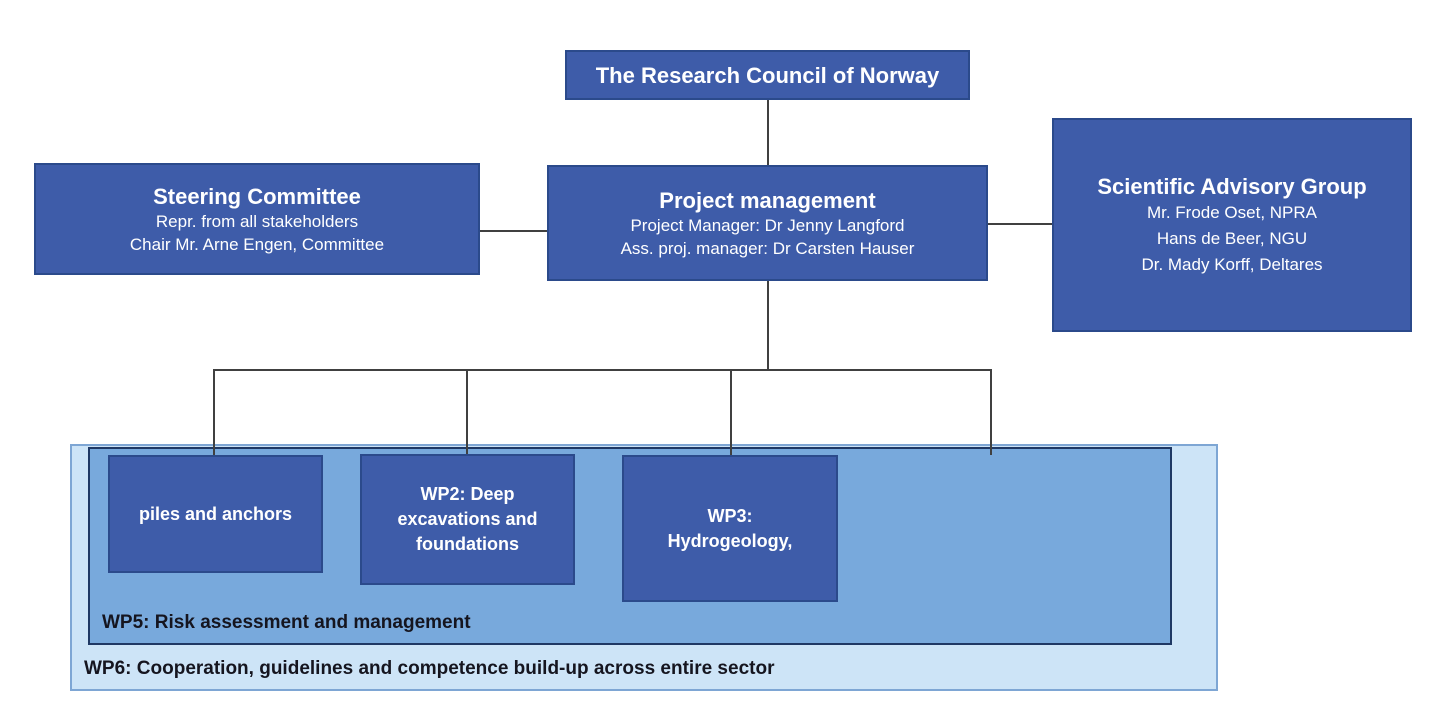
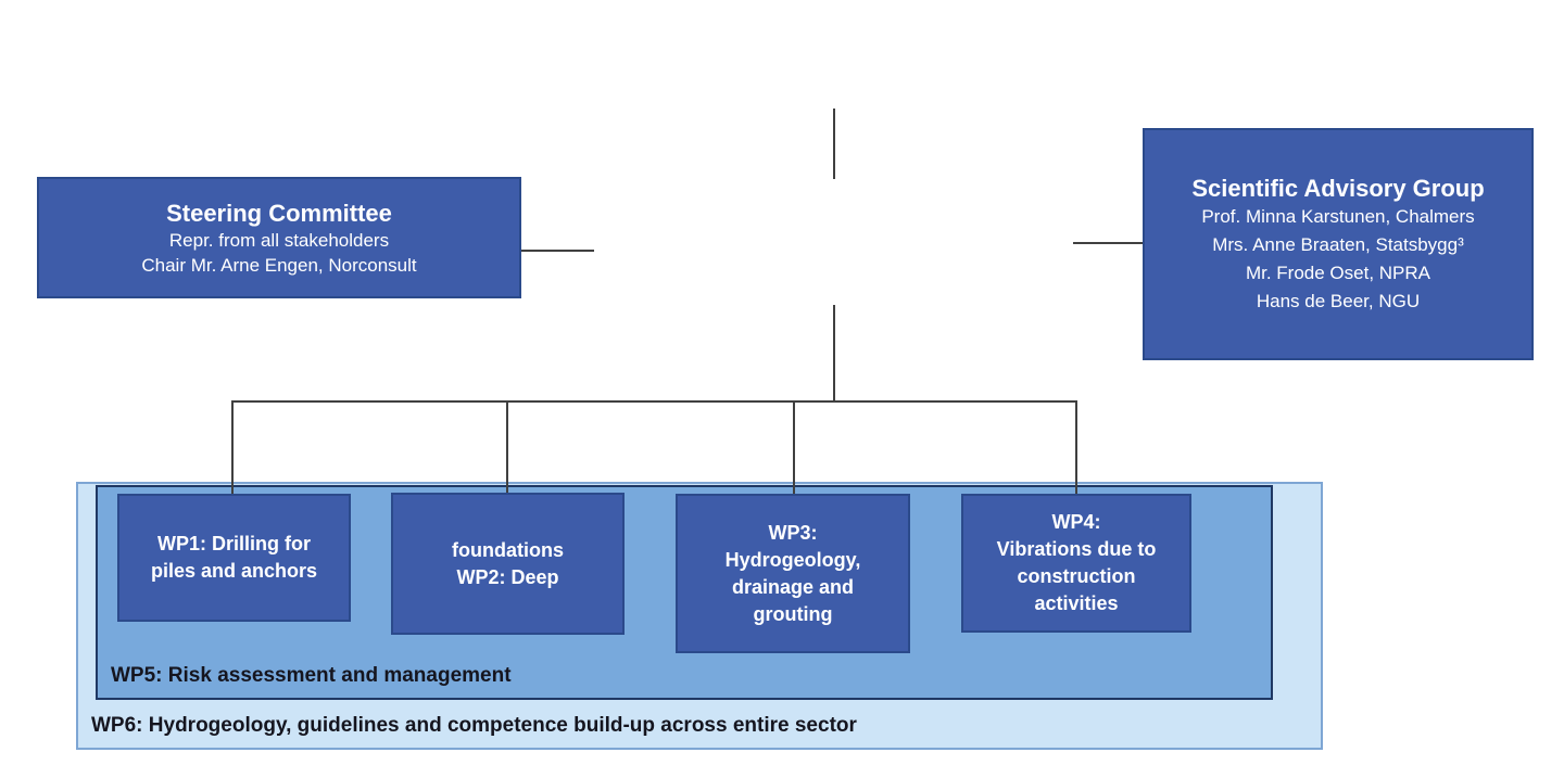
- The Research Council of Norway
  Steering Committee
  Repr. from all stakeholders
- Chair Mr. Arne Engen, Committee
+ Chair Mr. Arne Engen, Norconsult
- Project management
- Project Manager: Dr Jenny Langford
- Ass. proj. manager: Dr Carsten Hauser
  Scientific Advisory Group
+ Prof. Minna Karstunen, Chalmers
+ Mrs. Anne Braaten, Statsbygg³
  Mr. Frode Oset, NPRA
  Hans de Beer, NGU
- Dr. Mady Korff, Deltares
- WP6: Cooperation, guidelines and competence build-up across entire sector
+ WP6: Hydrogeology, guidelines and competence build-up across entire sector
  WP5: Risk assessment and management
+ WP1: Drilling for
  piles and anchors
- WP2: Deep
+ foundations
- excavations and
- foundations
+ WP2: Deep
  WP3:
  Hydrogeology,
+ drainage and
+ grouting
+ WP4:
+ Vibrations due to
+ construction
+ activities
